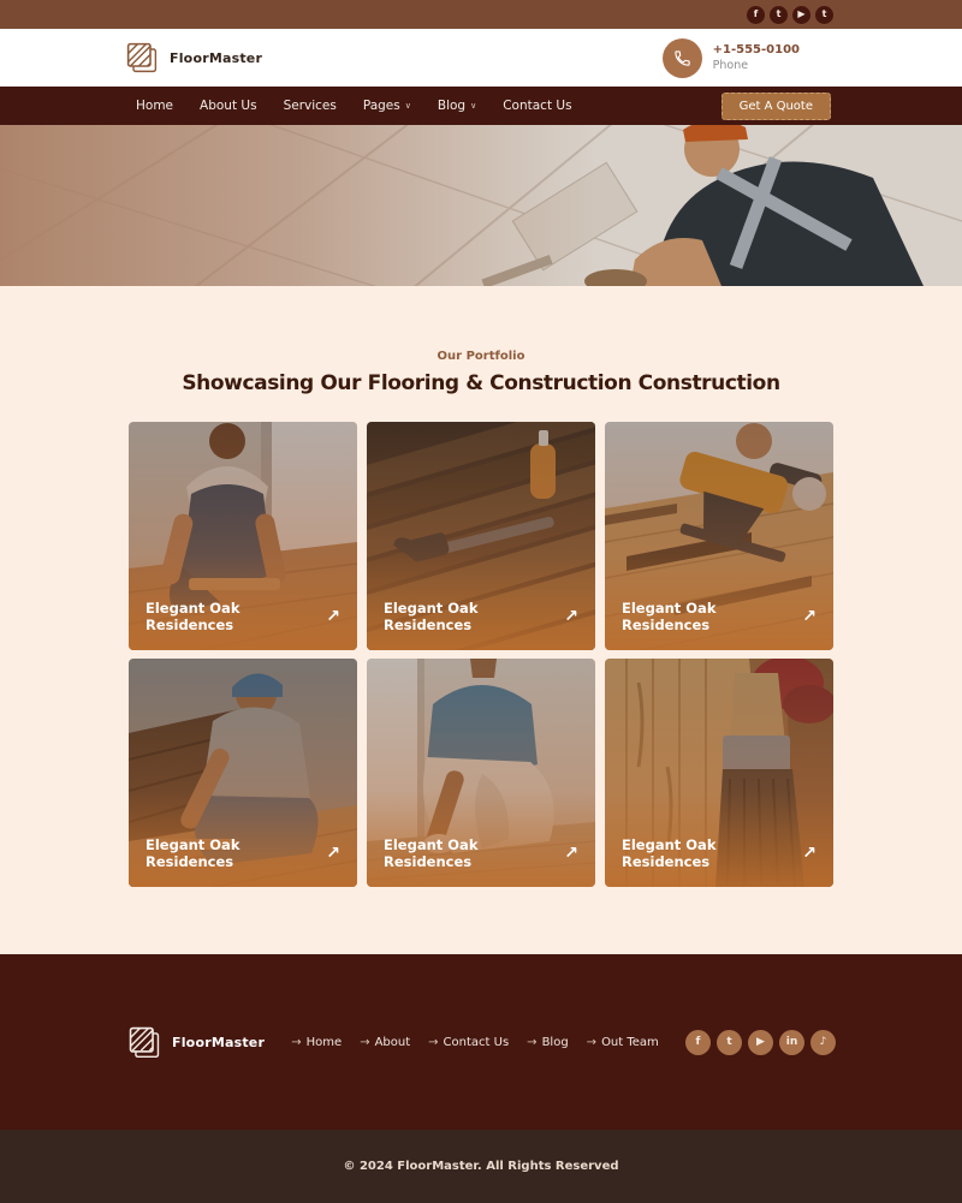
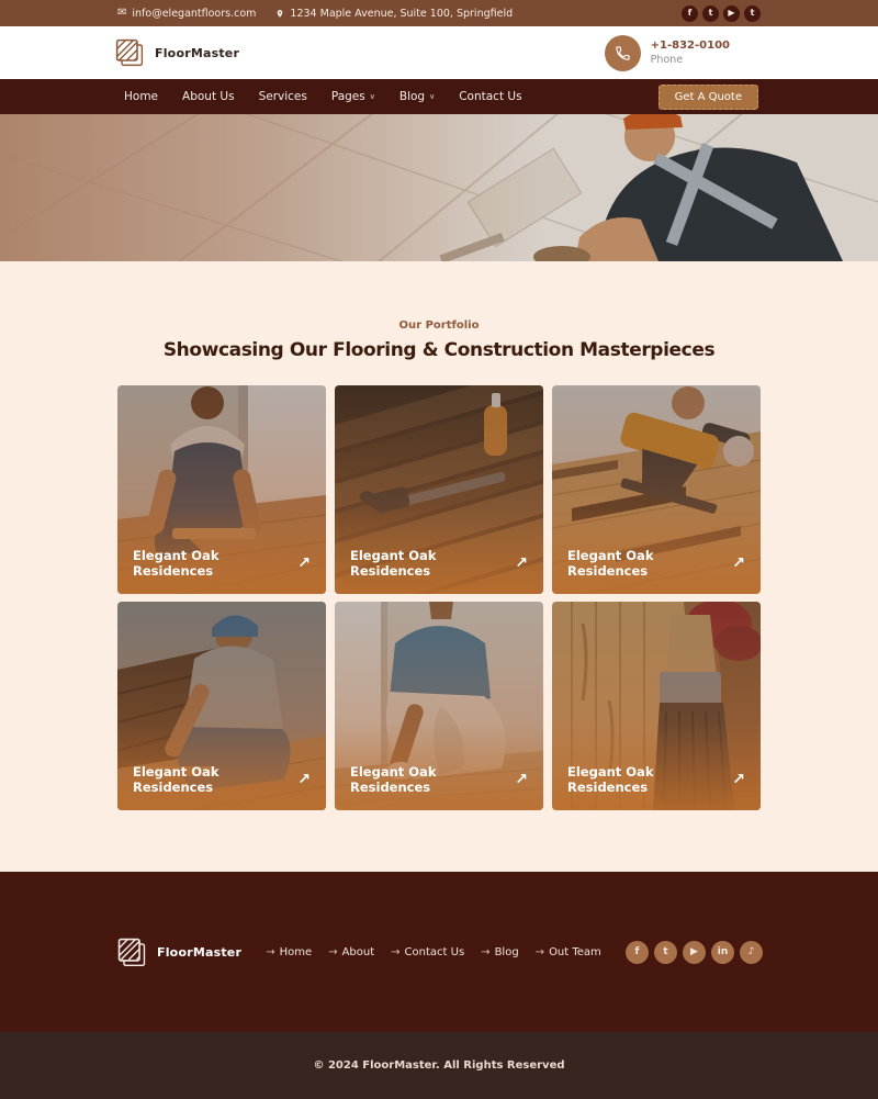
+ ✉
+ info@elegantfloors.com
+ 1234 Maple Avenue, Suite 100, Springfield
  f
  t
  ▶
  t
  FloorMaster
- +1-555-0100
+ +1-832-0100
  Phone
  Home
  About Us
  Services
  Pages
  ∨
  Blog
  ∨
  Contact Us
  Get A Quote
  Our Portfolio
- Showcasing Our Flooring & Construction Construction
+ Showcasing Our Flooring & Construction Masterpieces
  Elegant Oak Residences
  ↗
  Elegant Oak Residences
  ↗
  Elegant Oak Residences
  ↗
  Elegant Oak Residences
  ↗
  Elegant Oak Residences
  ↗
  Elegant Oak Residences
  ↗
  FloorMaster
  →
  Home
  →
  About
  →
  Contact Us
  →
  Blog
  →
  Out Team
  f
  t
  ▶
  in
  ♪
  © 2024 FloorMaster. All Rights Reserved
